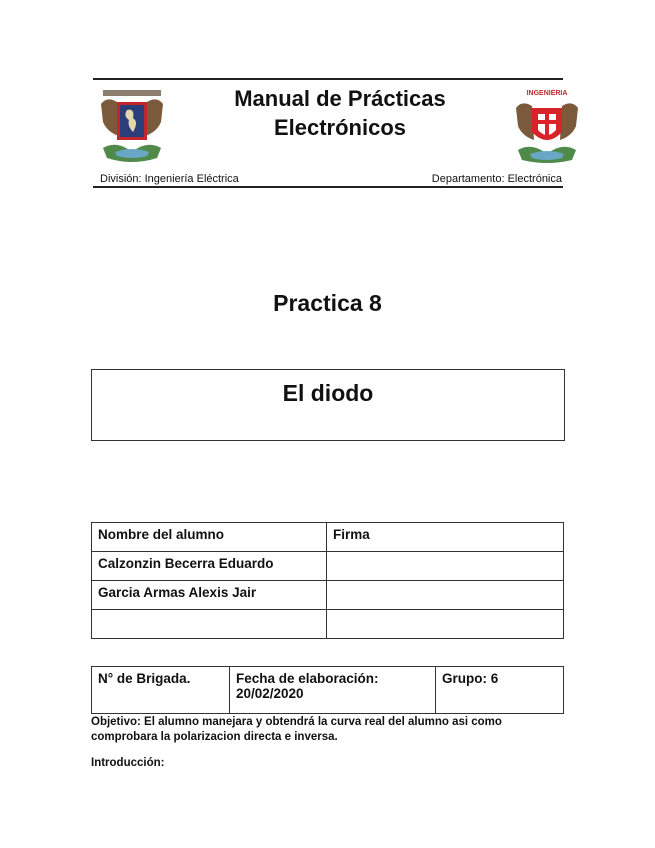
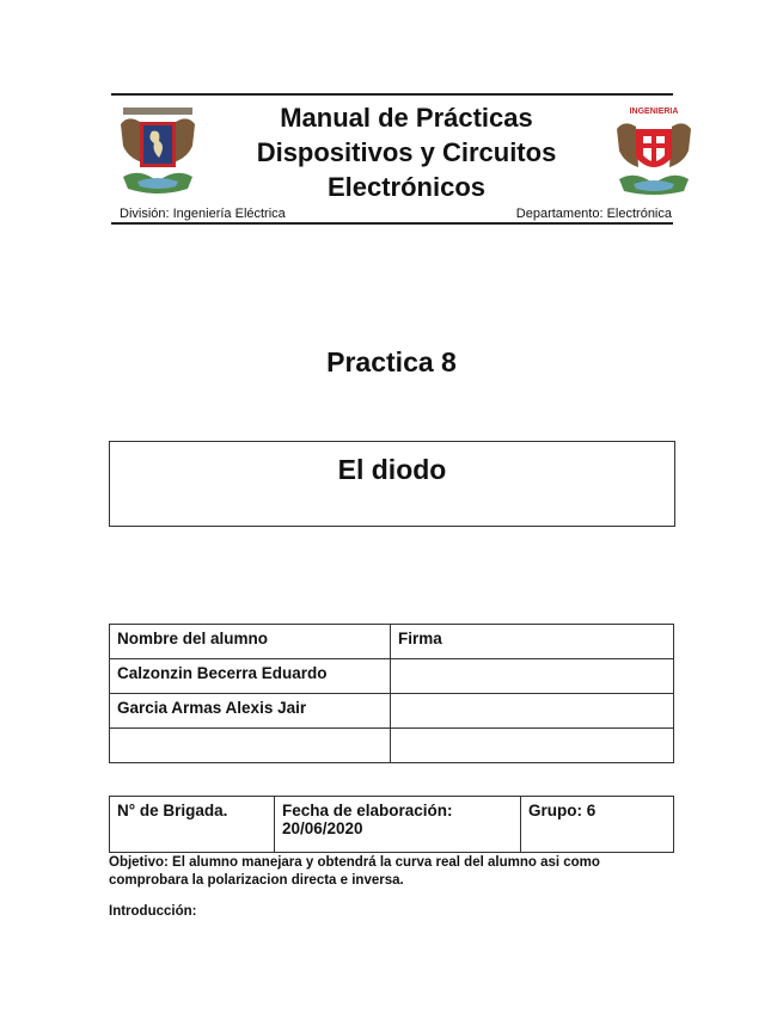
  Manual de Prácticas
+ Dispositivos y Circuitos
  Electrónicos
  División: Ingeniería Eléctrica
  Departamento: Electrónica
  Practica 8
  El diodo
  Nombre del alumno	Firma
  Calzonzin Becerra Eduardo
  Garcia Armas Alexis Jair
- N° de Brigada.	Fecha de elaboración: 20/02/2020	Grupo: 6
+ N° de Brigada.	Fecha de elaboración: 20/06/2020	Grupo: 6
  Objetivo: El alumno manejara y obtendrá la curva real del alumno asi como comprobara la polarizacion directa e inversa.
  Introducción:
